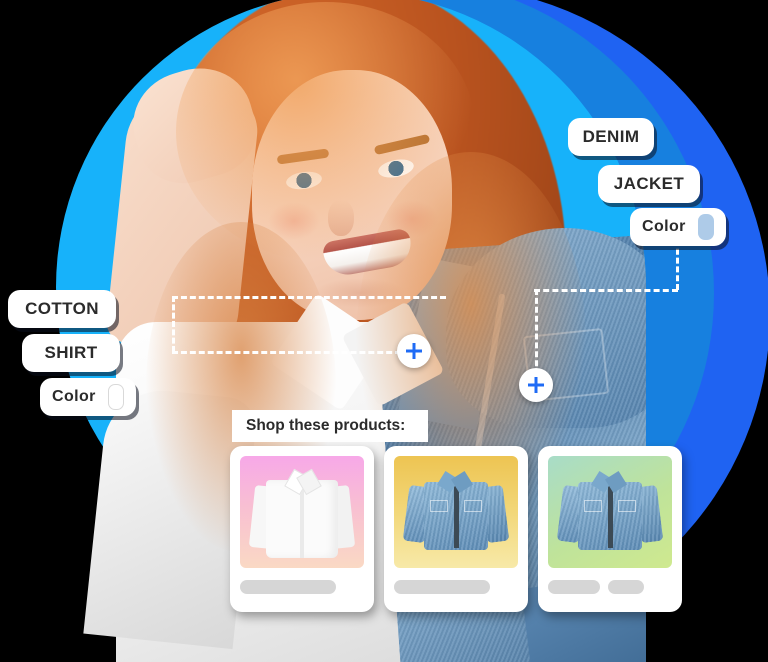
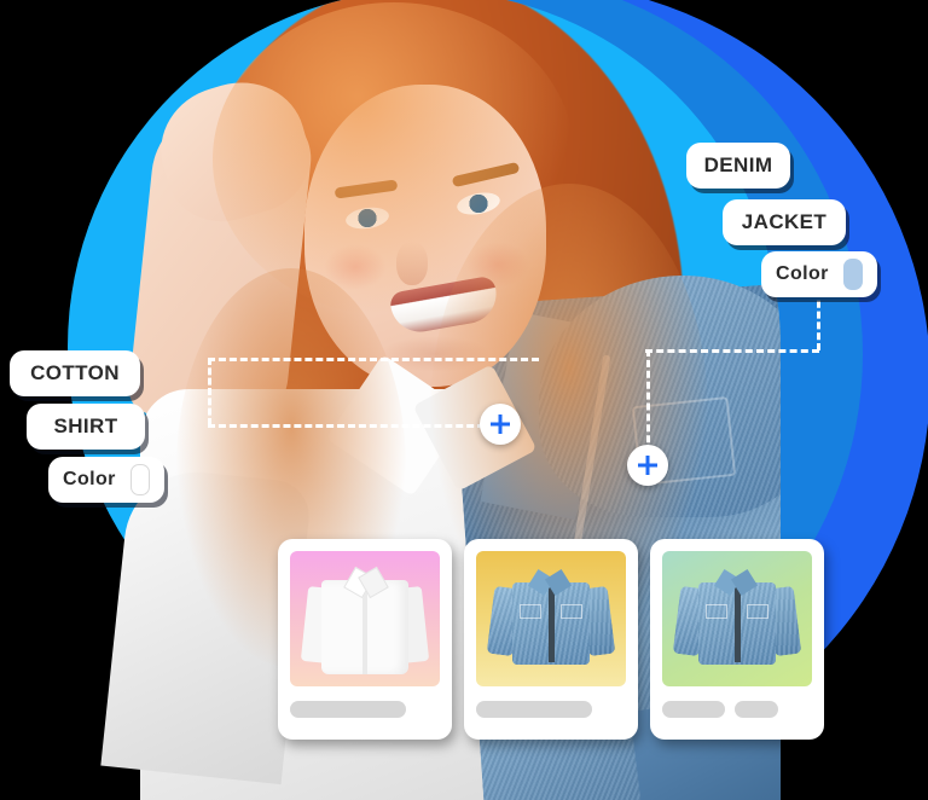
  DENIM
  JACKET
  Color
  COTTON
  SHIRT
  Color
- Shop these products:
